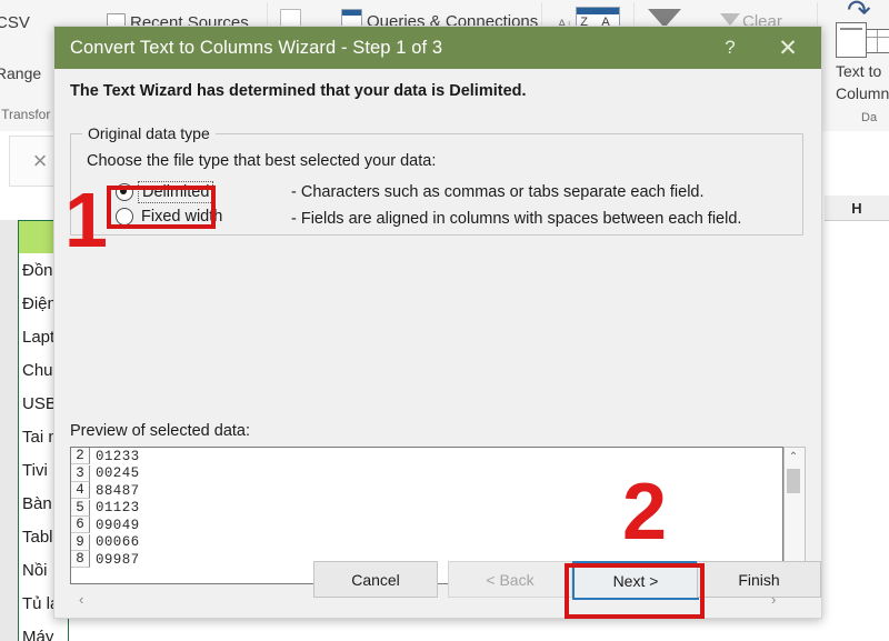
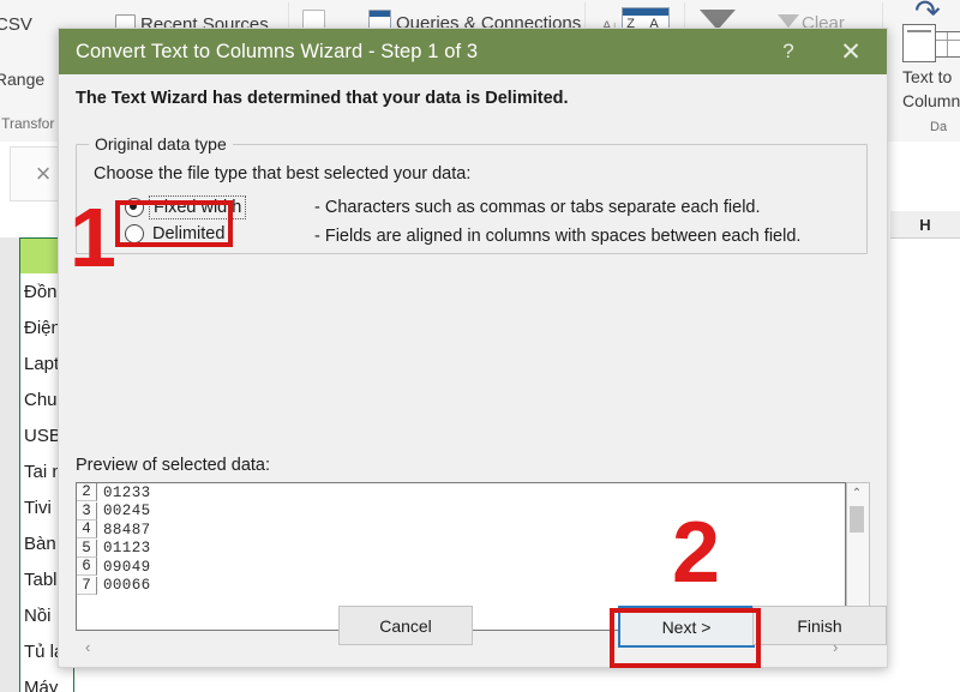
  CSV
  Recent Sources
  Queries & Connections
  A↓
  Z A
  Clear
  ↷
  Text to
  Column
  Da
  Range
  Transfor
  ×
  H
  Đồn
  Điện
  Lap
  Chu
  USB
  Tai
  Tivi
  Bàn
  Tabl
  Nồi
  Tủ l
  Máy
  Convert Text to Columns Wizard - Step 1 of 3
  ?
  ✕
  The Text Wizard has determined that your data is Delimited.
  Original data type
  Choose the file type that best selected your data:
- Delimited
+ Fixed width
  - Characters such as commas or tabs separate each field.
- Fixed width
+ Delimited
  - Fields are aligned in columns with spaces between each field.
  Preview of selected data:
  2
  01233
  3
  00245
  4
  88487
  5
  01123
  6
  09049
- 9
+ 7
  00066
- 8
- 09987
  ⌃
  ‹
  ›
  Cancel
- < Back
  Next >
  Finish
  1
  2
